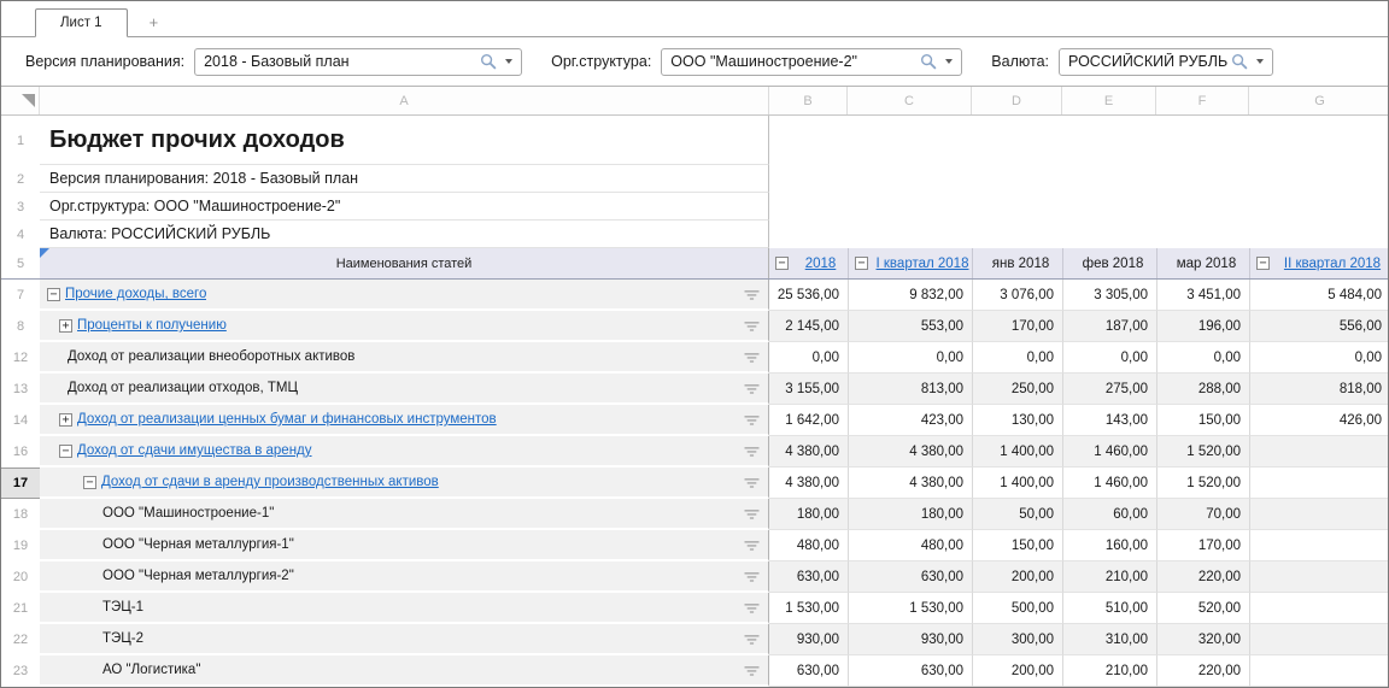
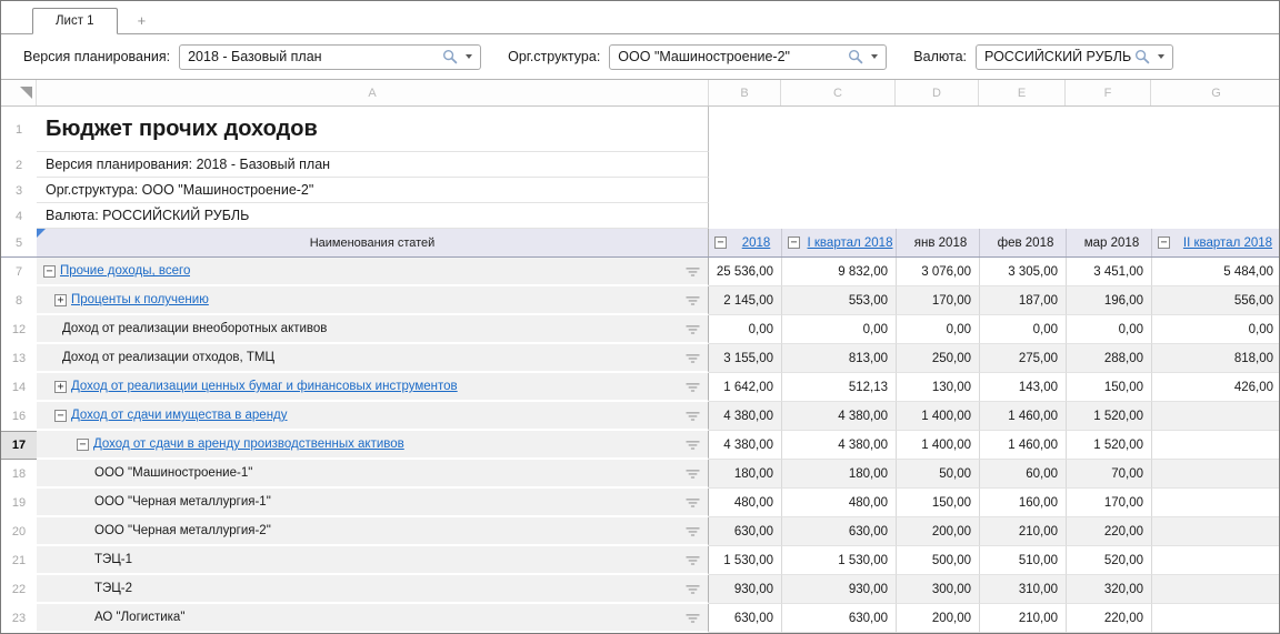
  Лист 1
  +
  Версия планирования:
  2018 - Базовый план
  Орг.структура:
  ООО "Машиностроение-2"
  Валюта:
  РОССИЙСКИЙ РУБЛЬ
  A
  B
  C
  D
  E
  F
  G
  1
  Бюджет прочих доходов
  2
  Версия планирования: 2018 - Базовый план
  3
  Орг.структура: ООО "Машиностроение-2"
  4
  Валюта: РОССИЙСКИЙ РУБЛЬ
  5
  Наименования статей
  −
  2018
  −
  I квартал 2018
  янв 2018
  фев 2018
  мар 2018
  −
  II квартал 2018
  7
  −
  Прочие доходы, всего
  25 536,00
  9 832,00
  3 076,00
  3 305,00
  3 451,00
  5 484,00
  8
  +
  Проценты к получению
  2 145,00
  553,00
  170,00
  187,00
  196,00
  556,00
  12
  Доход от реализации внеоборотных активов
  0,00
  0,00
  0,00
  0,00
  0,00
  0,00
  13
  Доход от реализации отходов, ТМЦ
  3 155,00
  813,00
  250,00
  275,00
  288,00
  818,00
  14
  +
  Доход от реализации ценных бумаг и финансовых инструментов
  1 642,00
- 423,00
+ 512,13
  130,00
  143,00
  150,00
  426,00
  16
  −
  Доход от сдачи имущества в аренду
  4 380,00
  4 380,00
  1 400,00
  1 460,00
  1 520,00
  17
  −
  Доход от сдачи в аренду производственных активов
  4 380,00
  4 380,00
  1 400,00
  1 460,00
  1 520,00
  18
  ООО "Машиностроение-1"
  180,00
  180,00
  50,00
  60,00
  70,00
  19
  ООО "Черная металлургия-1"
  480,00
  480,00
  150,00
  160,00
  170,00
  20
  ООО "Черная металлургия-2"
  630,00
  630,00
  200,00
  210,00
  220,00
  21
  ТЭЦ-1
  1 530,00
  1 530,00
  500,00
  510,00
  520,00
  22
  ТЭЦ-2
  930,00
  930,00
  300,00
  310,00
  320,00
  23
  АО "Логистика"
  630,00
  630,00
  200,00
  210,00
  220,00
